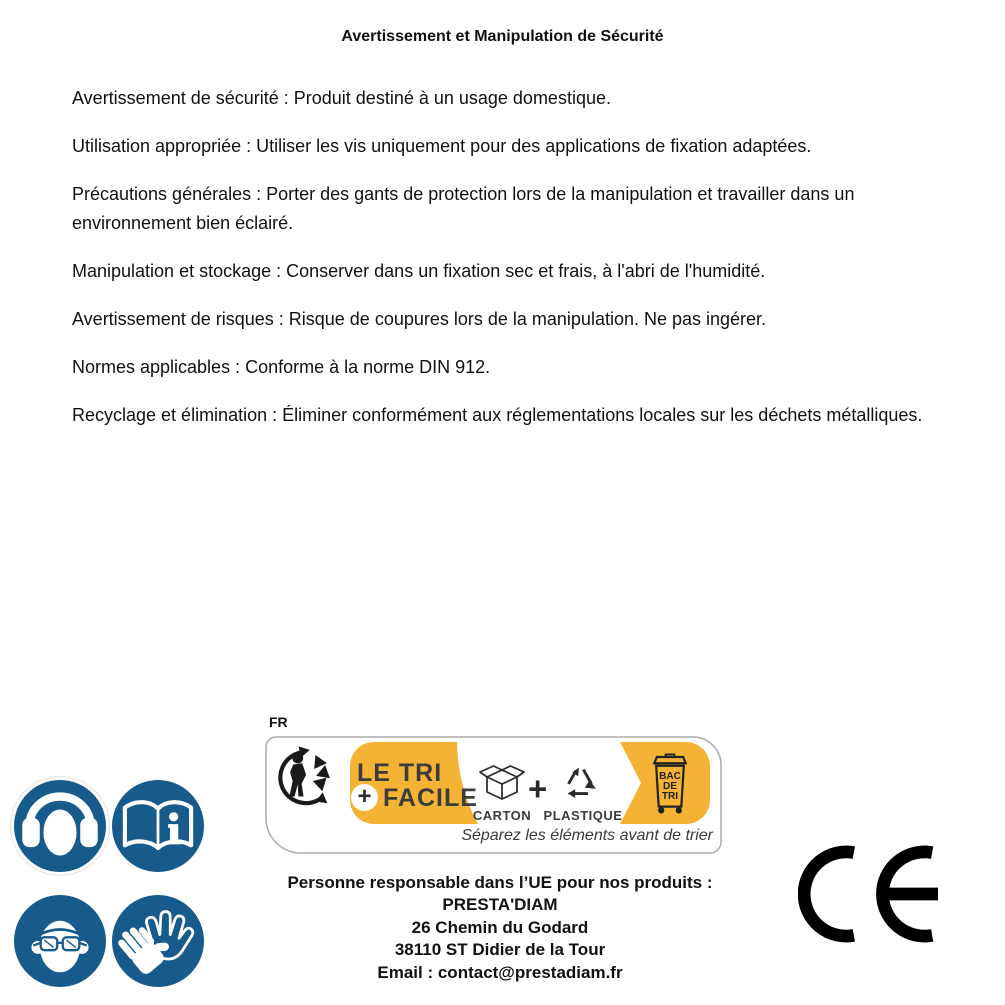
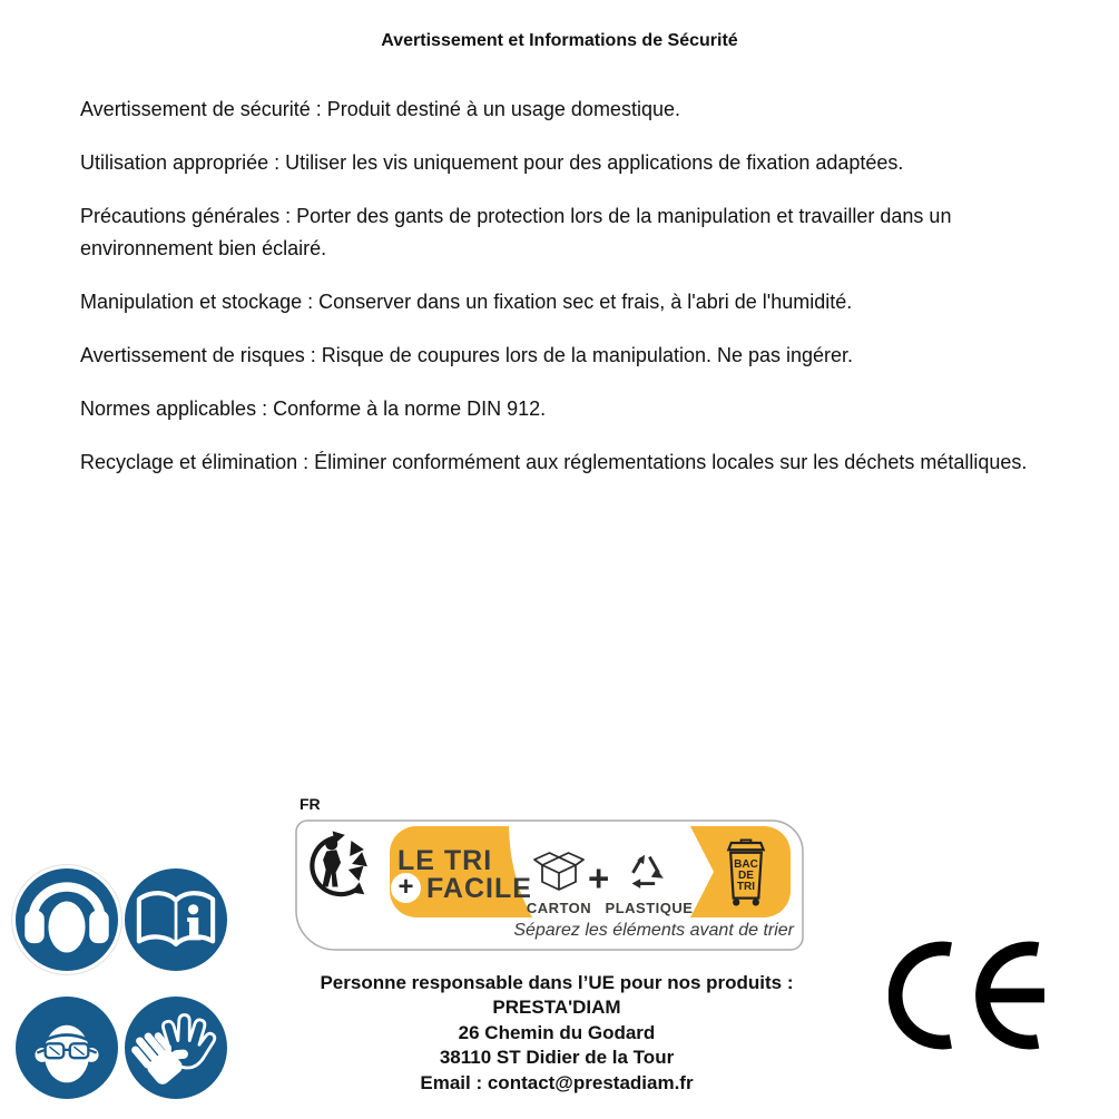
- Avertissement et Manipulation de Sécurité
+ Avertissement et Informations de Sécurité
  Avertissement de sécurité : Produit destiné à un usage domestique.
  Utilisation appropriée : Utiliser les vis uniquement pour des applications de fixation adaptées.
  Précautions générales : Porter des gants de protection lors de la manipulation et travailler dans un environnement bien éclairé.
  Manipulation et stockage : Conserver dans un fixation sec et frais, à l'abri de l'humidité.
  Avertissement de risques : Risque de coupures lors de la manipulation. Ne pas ingérer.
  Normes applicables : Conforme à la norme DIN 912.
  Recyclage et élimination : Éliminer conformément aux réglementations locales sur les déchets métalliques.
  FR
  LE TRI
  +
  FACILE
  CARTON
  +
  PLASTIQUE
  BAC
  DE
  TRI
  Séparez les éléments avant de trier
  Personne responsable dans l’UE pour nos produits :
  PRESTA'DIAM
  26 Chemin du Godard
  38110 ST Didier de la Tour
  Email : contact@prestadiam.fr
